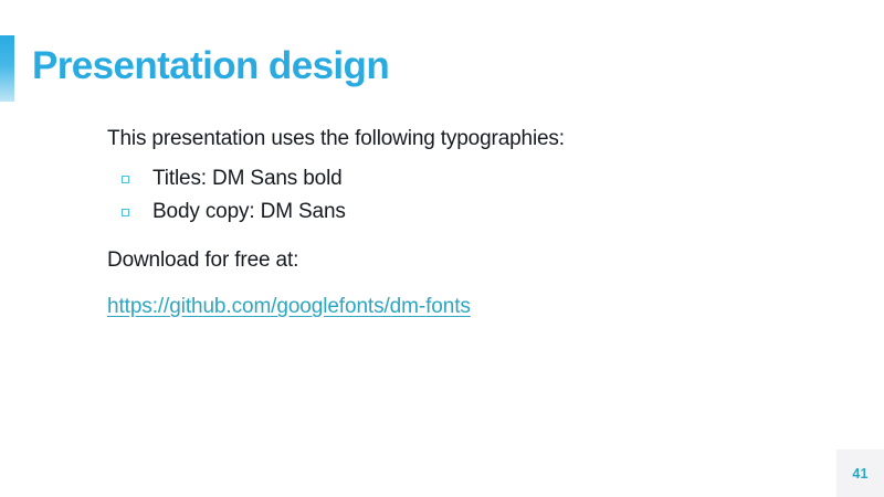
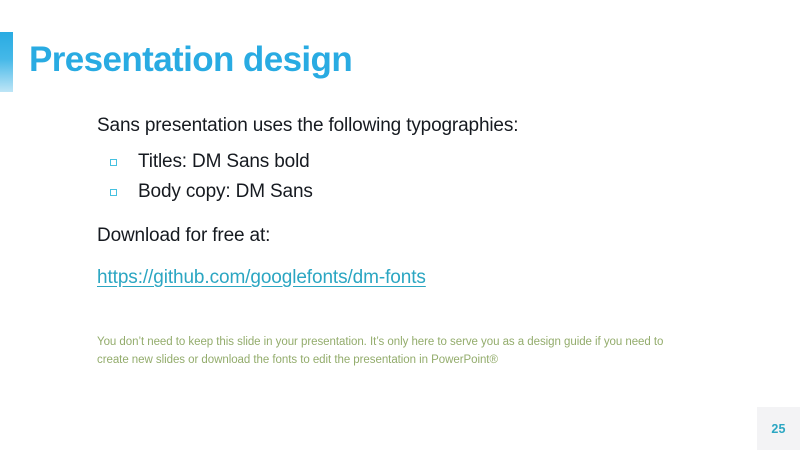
  Presentation design
- This presentation uses the following typographies:
+ Sans presentation uses the following typographies:
  Titles: DM Sans bold
  Body copy: DM Sans
  Download for free at:
  https://github.com/googlefonts/dm-fonts
+ You don’t need to keep this slide in your presentation. It’s only here to serve you as a design guide if you need to create new slides or download the fonts to edit the presentation in PowerPoint®
- 41
+ 25
